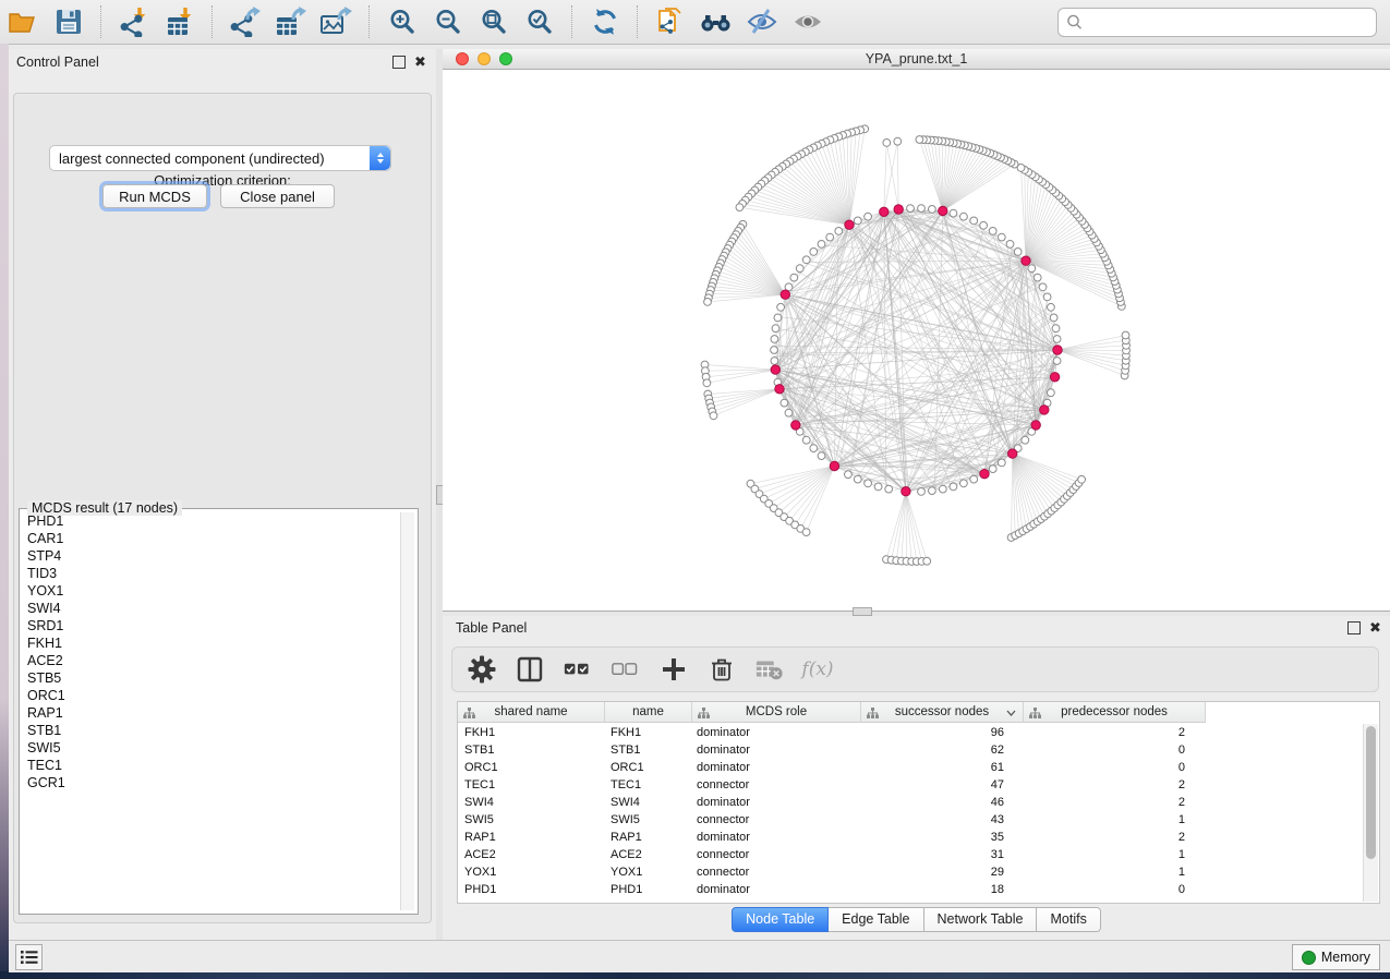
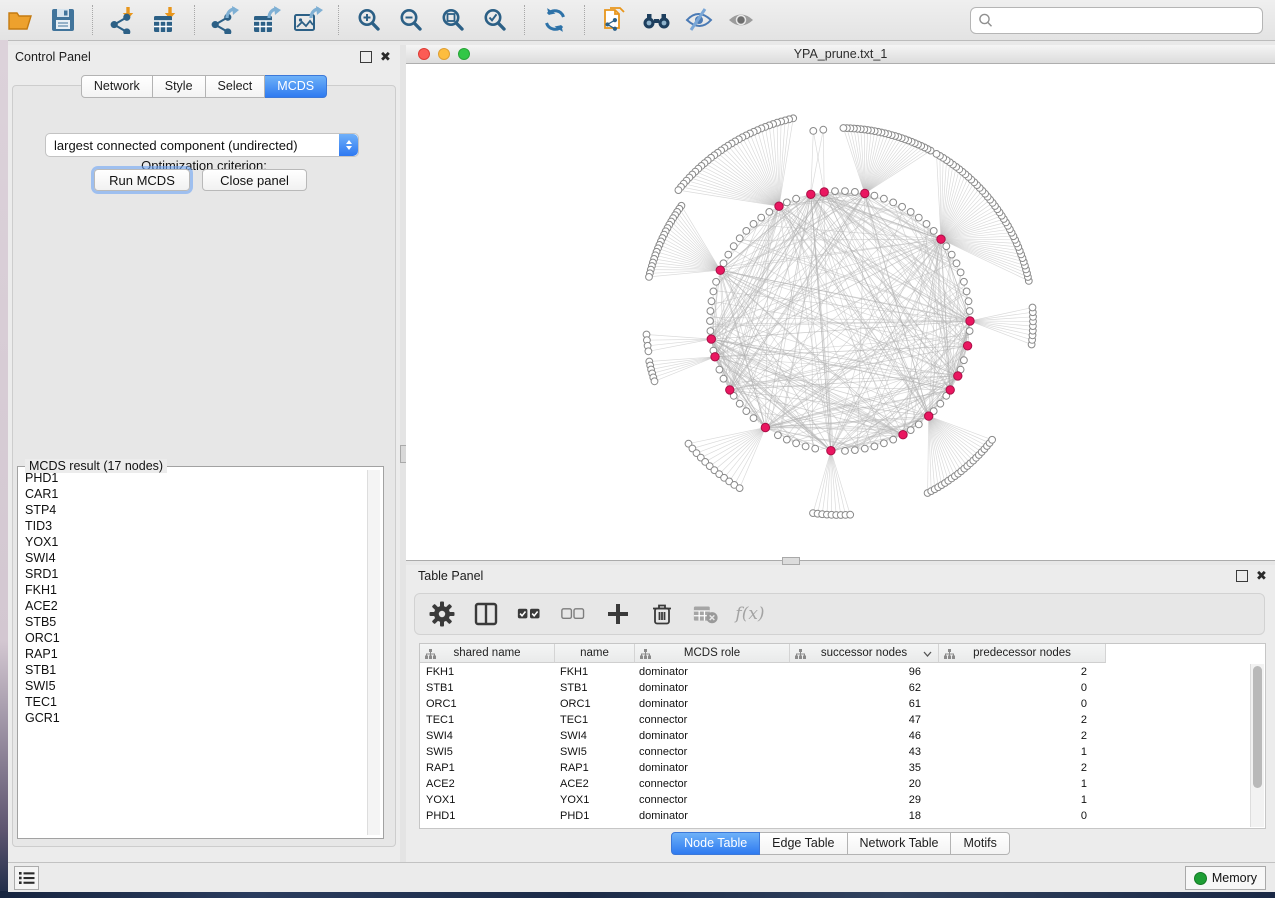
  Control Panel
  ✖
+ Network
+ Style
+ Select
+ MCDS
  Optimization criterion:
  largest connected component (undirected)
  Run MCDS
  Close panel
  MCDS result (17 nodes)
  PHD1
  CAR1
  STP4
  TID3
  YOX1
  SWI4
  SRD1
  FKH1
  ACE2
  STB5
  ORC1
  RAP1
  STB1
  SWI5
  TEC1
  GCR1
  YPA_prune.txt_1
  Table Panel
  ✖
  f(x)
  shared name
  name
  MCDS role
  successor nodes
  predecessor nodes
  FKH1
  FKH1
  dominator
  96
  2
  STB1
  STB1
  dominator
  62
  0
  ORC1
  ORC1
  dominator
  61
  0
  TEC1
  TEC1
  connector
  47
  2
  SWI4
  SWI4
  dominator
  46
  2
  SWI5
  SWI5
  connector
  43
  1
  RAP1
  RAP1
  dominator
  35
  2
  ACE2
  ACE2
  connector
- 31
+ 20
  1
  YOX1
  YOX1
  connector
  29
  1
  PHD1
  PHD1
  dominator
  18
  0
  Node Table
  Edge Table
  Network Table
  Motifs
  Memory
